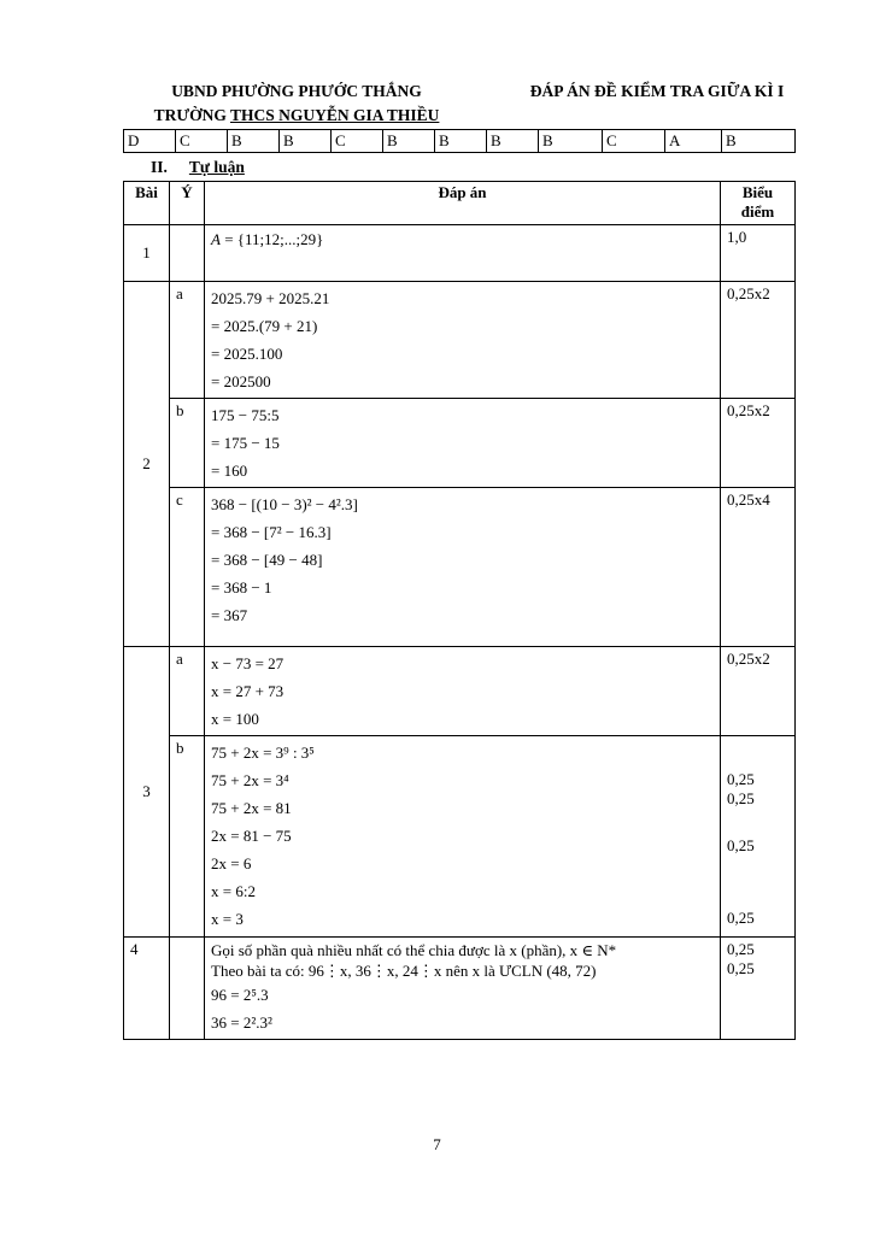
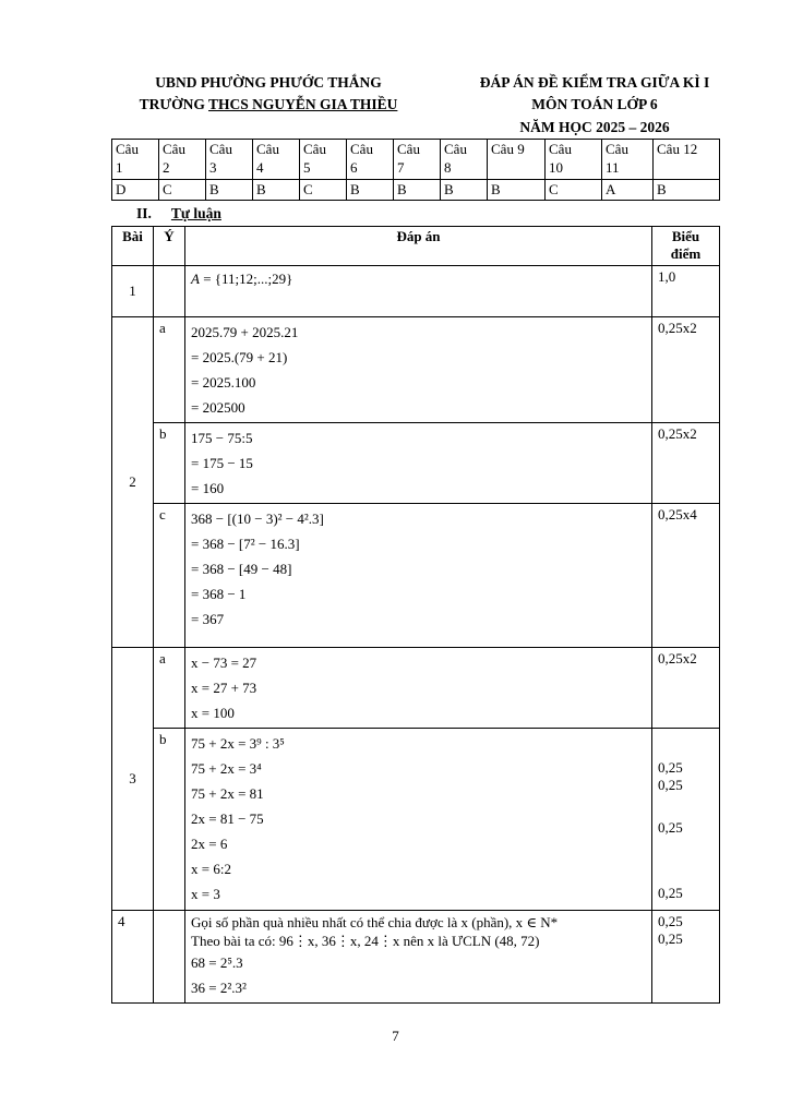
  UBND PHƯỜNG PHƯỚC THẮNG
  TRƯỜNG THCS NGUYỄN GIA THIỀU
  ĐÁP ÁN ĐỀ KIỂM TRA GIỮA KÌ I
+ MÔN TOÁN LỚP 6
+ NĂM HỌC 2025 – 2026
+ Câu 1	Câu 2	Câu 3	Câu 4	Câu 5	Câu 6	Câu 7	Câu 8	Câu 9	Câu 10	Câu 11	Câu 12
  D	C	B	B	C	B	B	B	B	C	A	B
  II.
  Tự luận
  Bài	Ý	Đáp án	Biểu điểm
  1		A = {11;12;...;29}	1,0
  2	a	2025.79 + 2025.21 = 2025.(79 + 21) = 2025.100 = 202500	0,25x2
  b	175 − 75:5 = 175 − 15 = 160	0,25x2
  c	368 − [(10 − 3)² − 4².3] = 368 − [7² − 16.3] = 368 − [49 − 48] = 368 − 1 = 367	0,25x4
  3	a	x − 73 = 27 x = 27 + 73 x = 100	0,25x2
  b	75 + 2x = 3⁹ : 3⁵ 75 + 2x = 3⁴ 75 + 2x = 81 2x = 81 − 75 2x = 6 x = 6:2 x = 3	0,25 0,25 0,25 0,25
- 4		Gọi số phần quà nhiều nhất có thể chia được là x (phần), x ∈ N* Theo bài ta có: 96⋮x, 36⋮x, 24⋮x nên x là ƯCLN (48, 72) 96 = 2⁵.3 36 = 2².3²	0,25 0,25
+ 4		Gọi số phần quà nhiều nhất có thể chia được là x (phần), x ∈ N* Theo bài ta có: 96⋮x, 36⋮x, 24⋮x nên x là ƯCLN (48, 72) 68 = 2⁵.3 36 = 2².3²	0,25 0,25
  7
